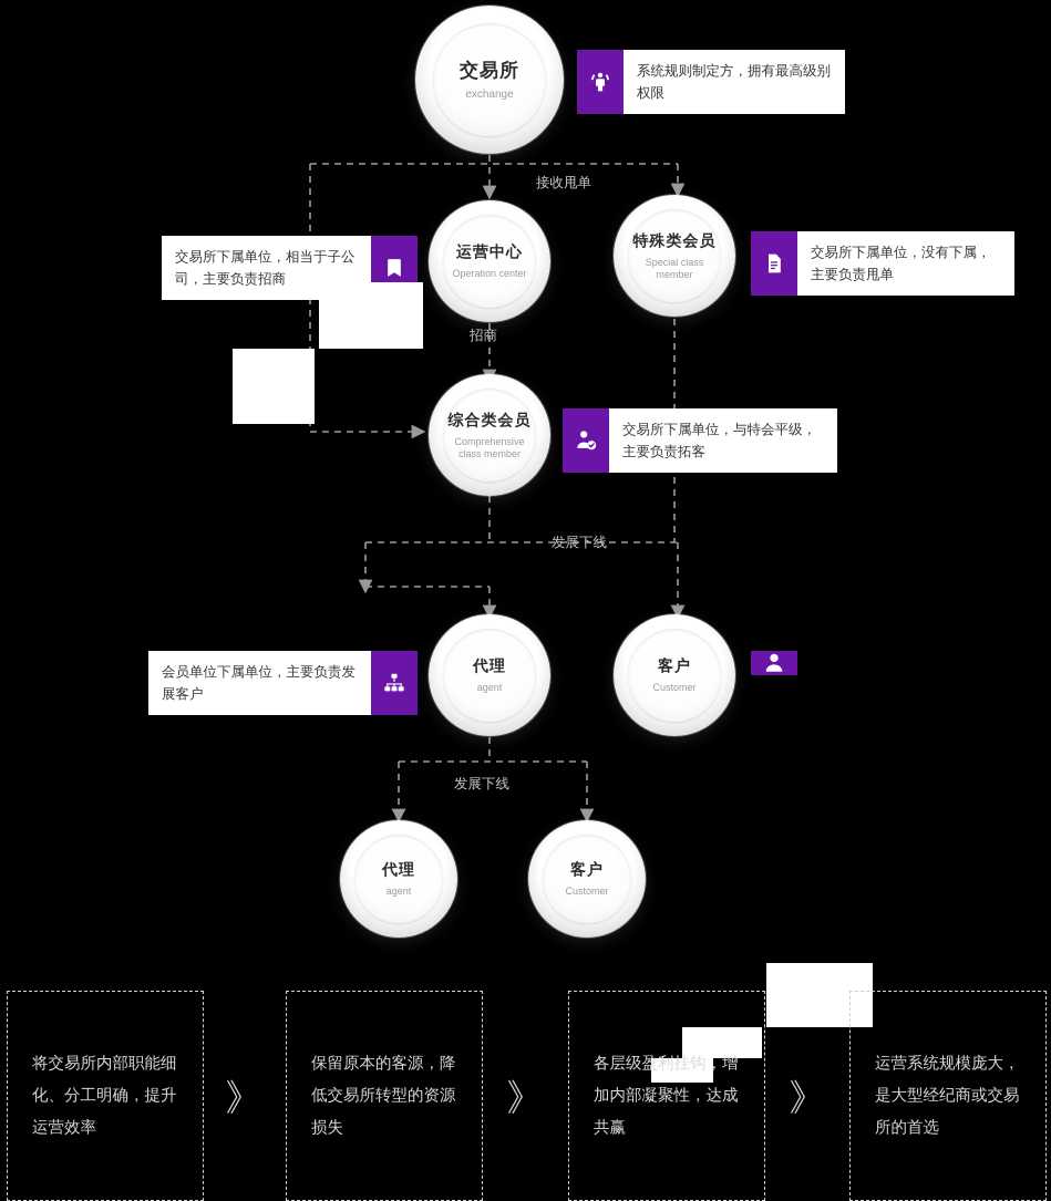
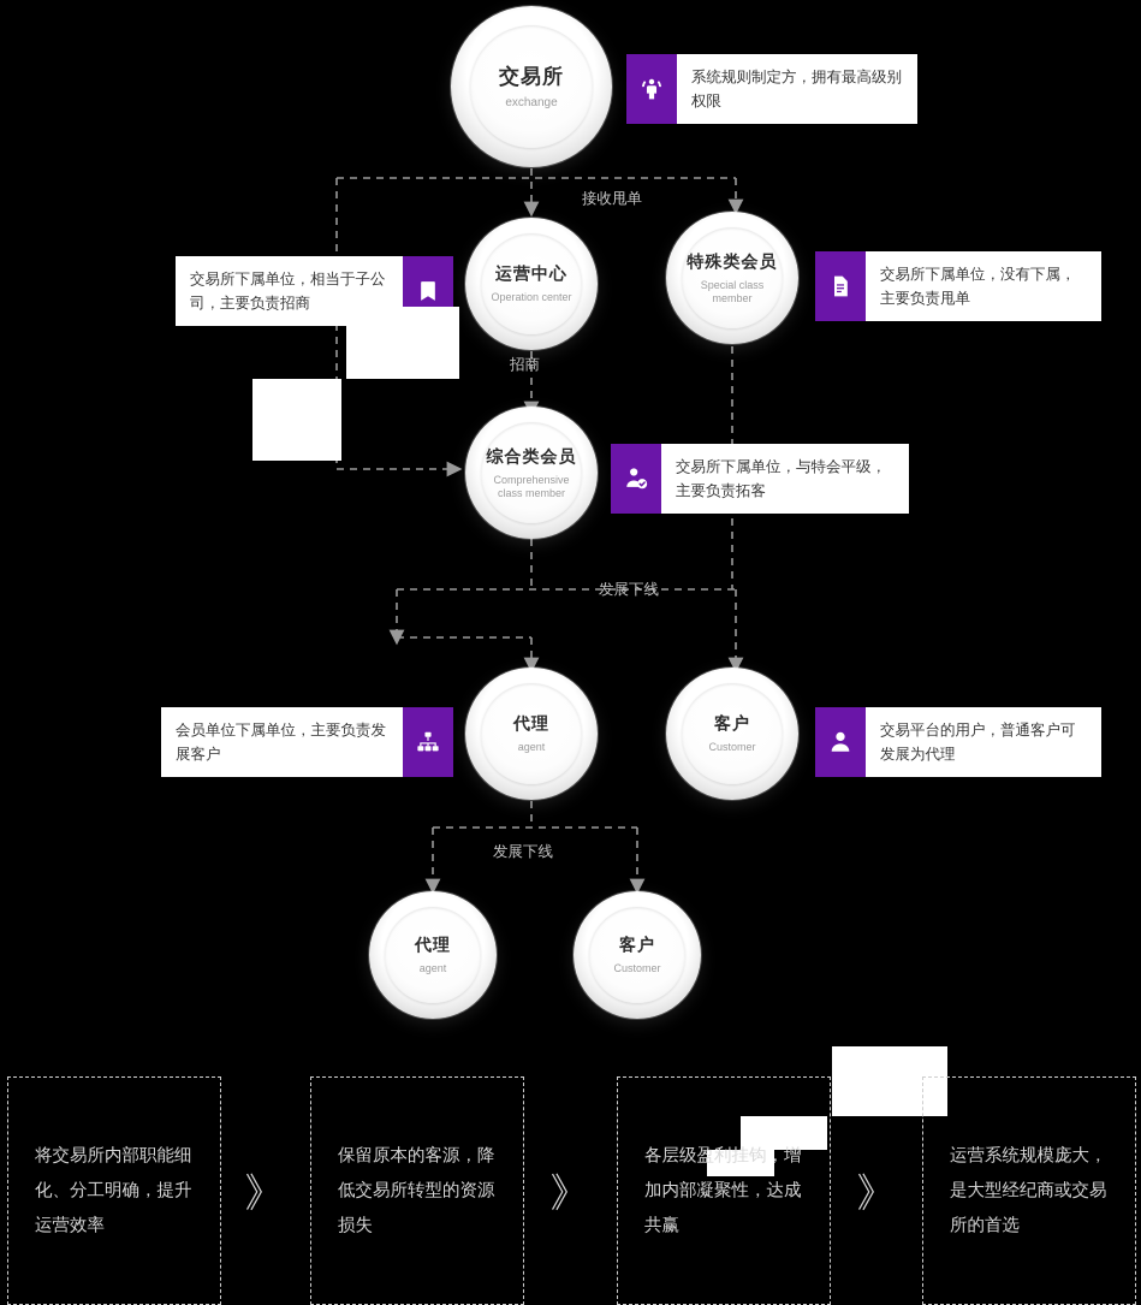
  交易所
  exchange
  运营中心
  Operation center
  特殊类会员
  Special class member
  综合类会员
  Comprehensive class member
  代理
  agent
  客户
  Customer
  代理
  agent
  客户
  Customer
  接收甩单
  招商
  发展下线
  发展下线
  系统规则制定方，拥有最高级别权限
  交易所下属单位，相当于子公司，主要负责招商
  交易所下属单位，没有下属，主要负责甩单
  交易所下属单位，与特会平级，主要负责拓客
  会员单位下属单位，主要负责发展客户
+ 交易平台的用户，普通客户可发展为代理
  将交易所内部职能细化、分工明确，提升运营效率
  》
  保留原本的客源，降低交易所转型的资源损失
  》
  各层级盈利挂钩，增加内部凝聚性，达成共赢
  》
  运营系统规模庞大，是大型经纪商或交易所的首选
